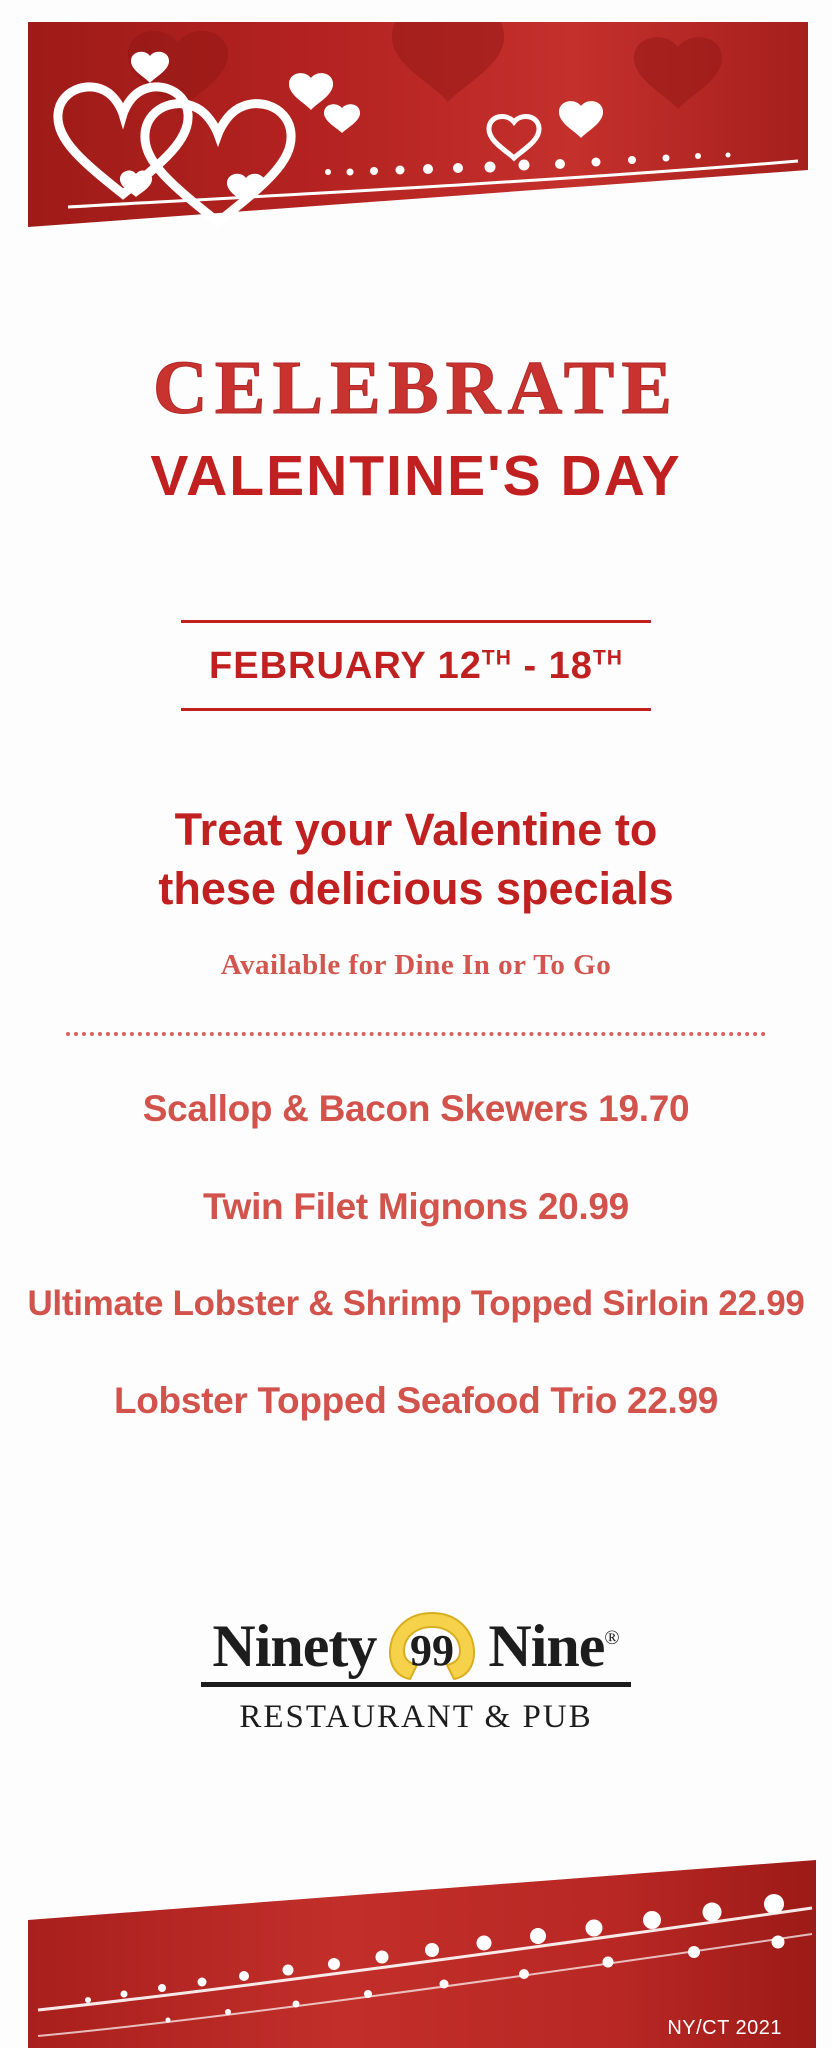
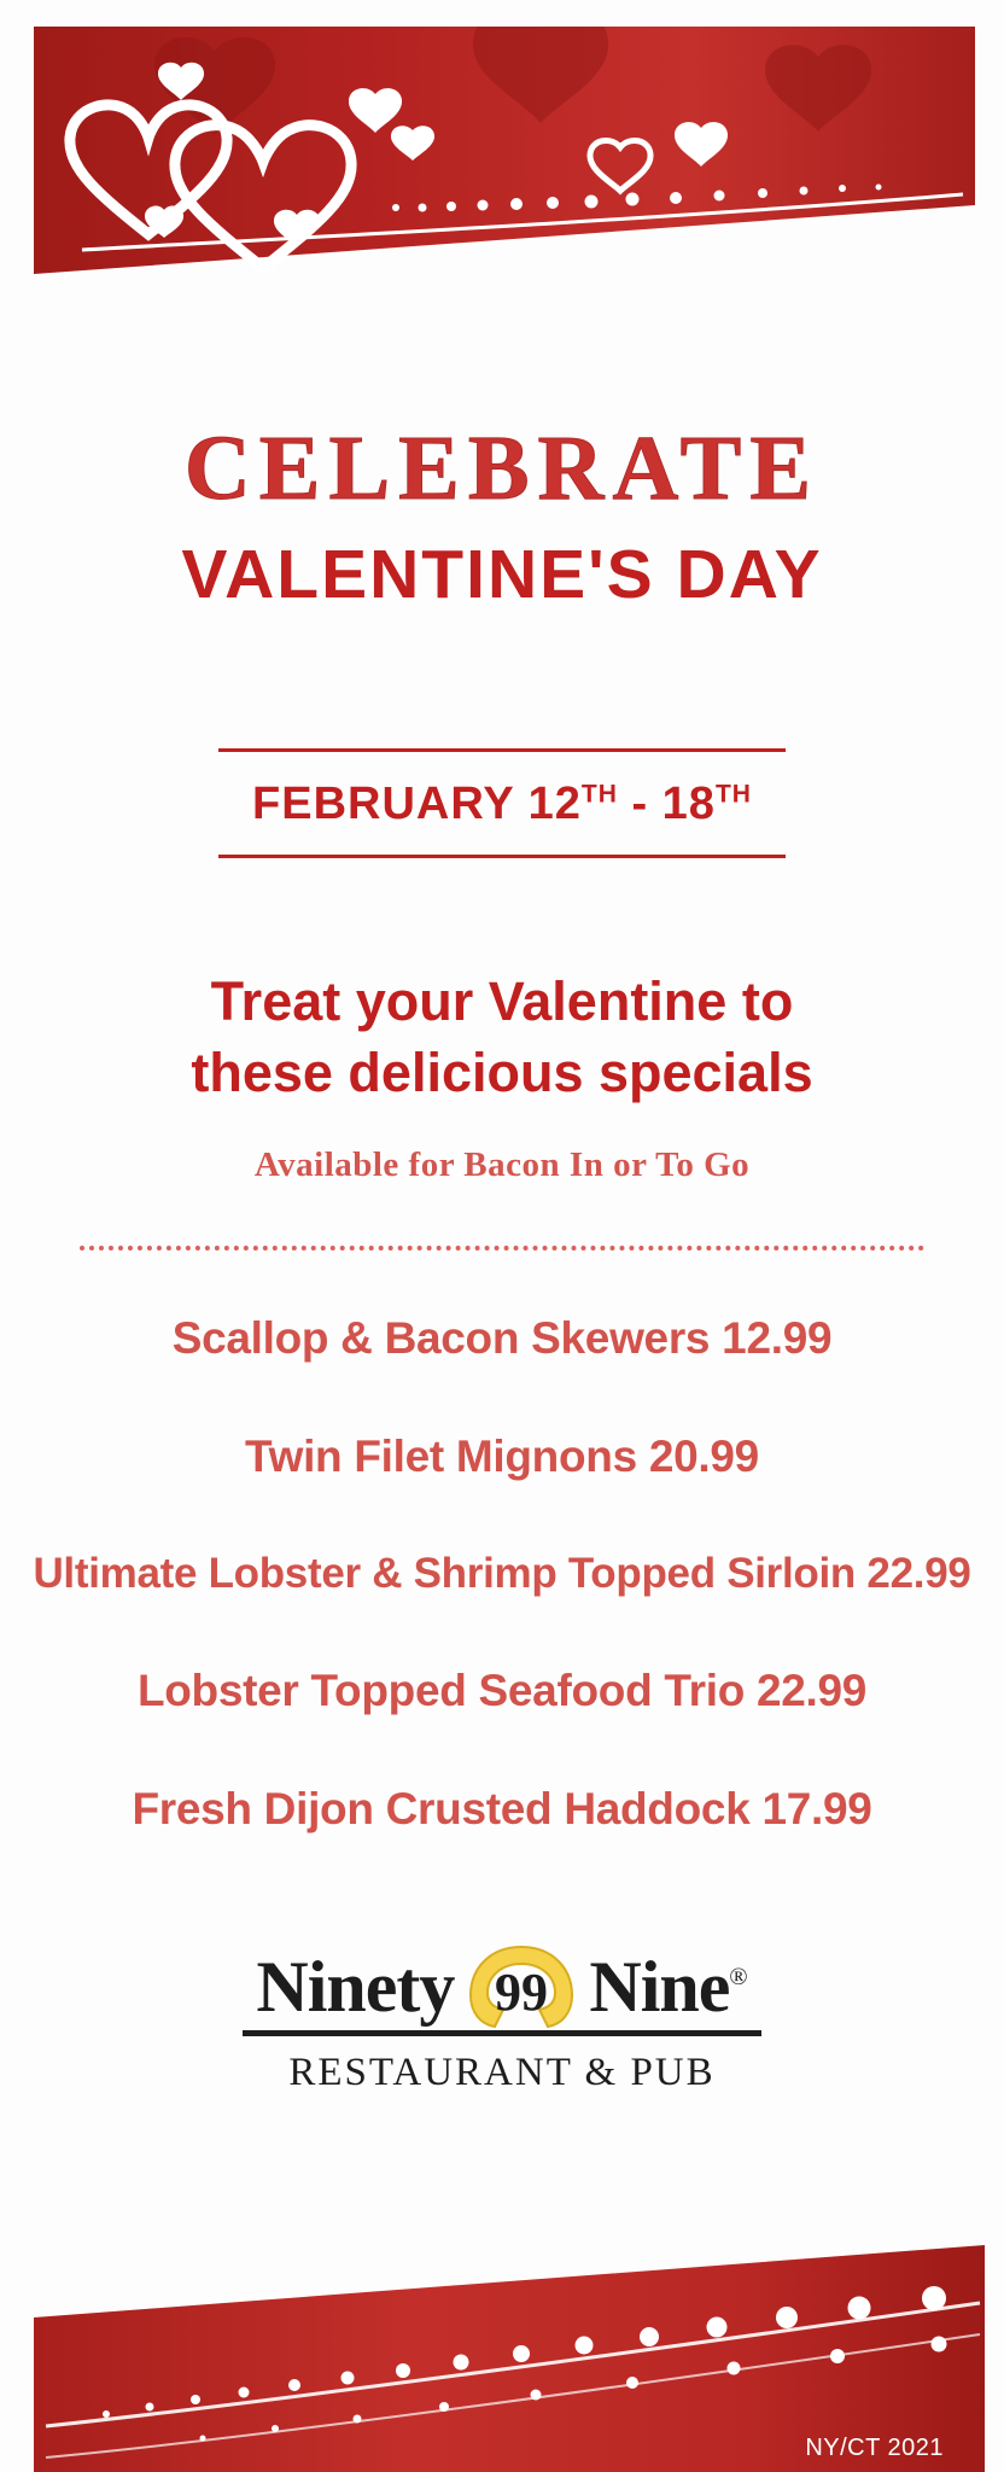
  CELEBRATE
  VALENTINE'S DAY
  FEBRUARY 12TH - 18TH
  Treat your Valentine to
  these delicious specials
- Available for Dine In or To Go
+ Available for Bacon In or To Go
- Scallop & Bacon Skewers 19.70
+ Scallop & Bacon Skewers 12.99
  Twin Filet Mignons 20.99
  Ultimate Lobster & Shrimp Topped Sirloin 22.99
  Lobster Topped Seafood Trio 22.99
+ Fresh Dijon Crusted Haddock 17.99
  Ninety
  99
  Nine®
  RESTAURANT & PUB
  NY/CT 2021
